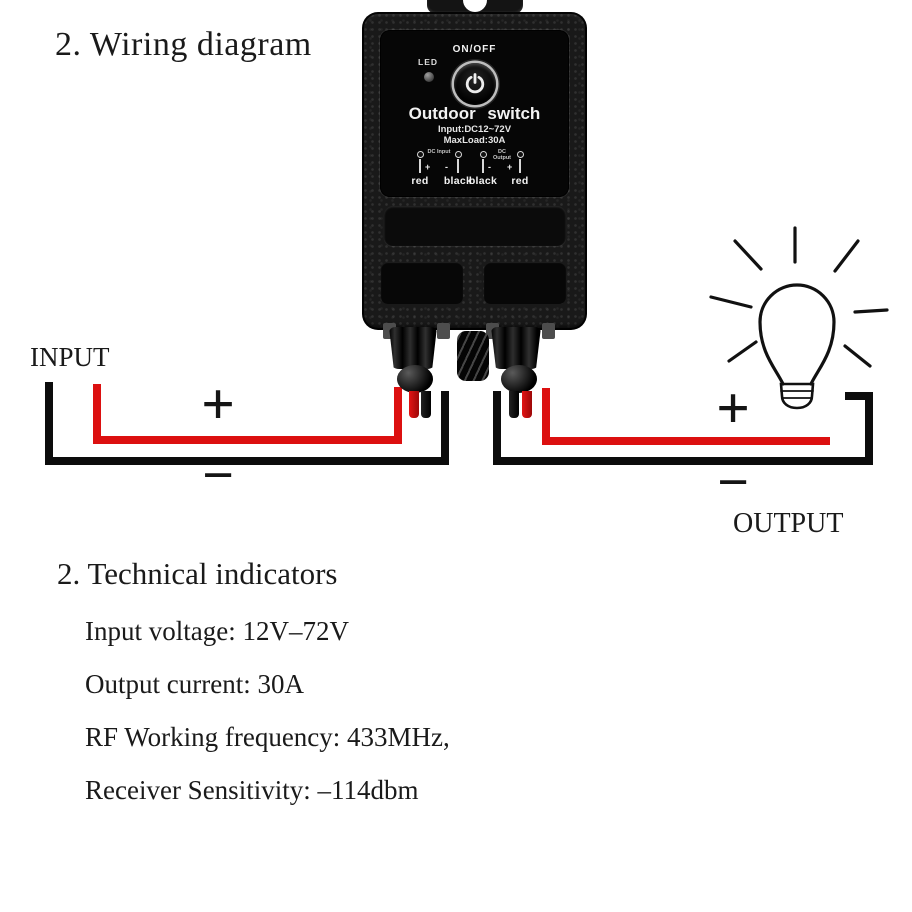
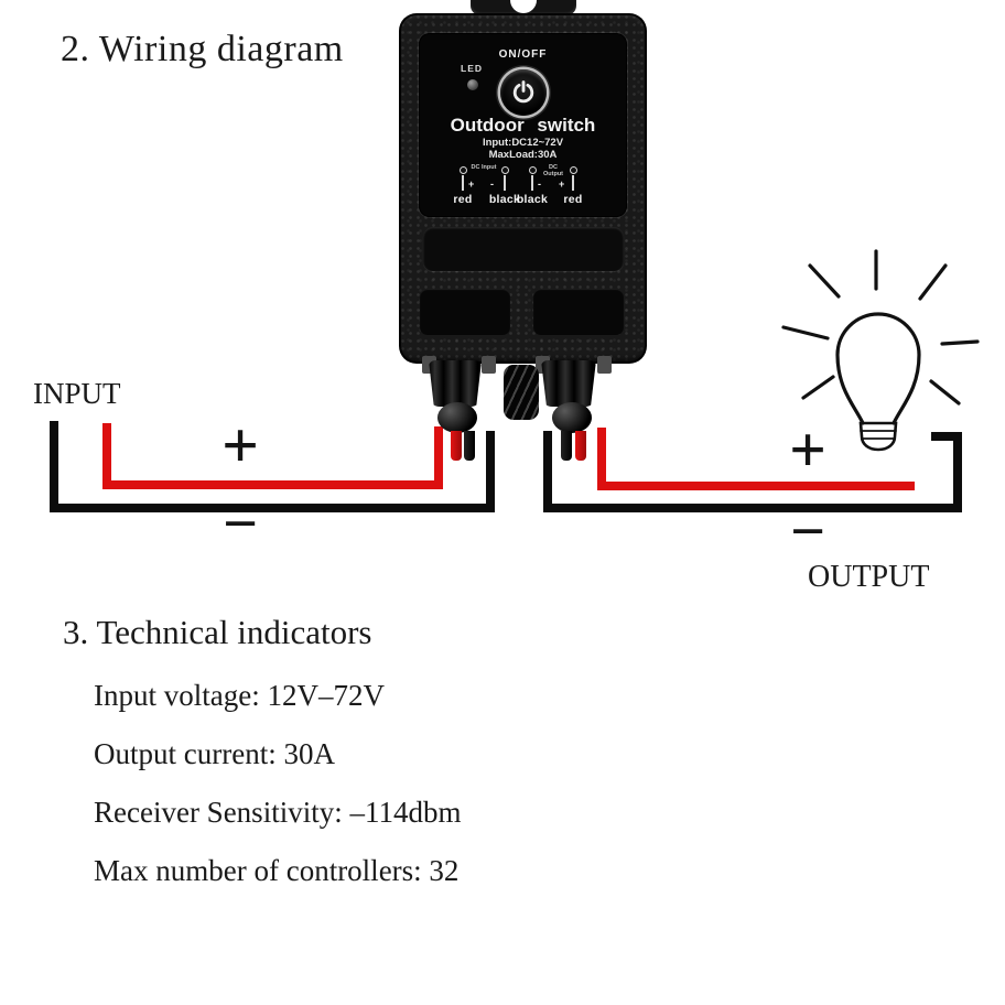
  +
  −
  +
  −
  2. Wiring diagram
  INPUT
  OUTPUT
  ON/OFF
  LED
  Outdoor switch
  Input:DC12~72V
  MaxLoad:30A
  +
  red
  -
  black
  -
  black
  +
  red
- 2. Technical indicators
+ 3. Technical indicators
  Input voltage: 12V–72V
  Output current: 30A
- RF Working frequency: 433MHz,
  Receiver Sensitivity: –114dbm
+ Max number of controllers: 32
